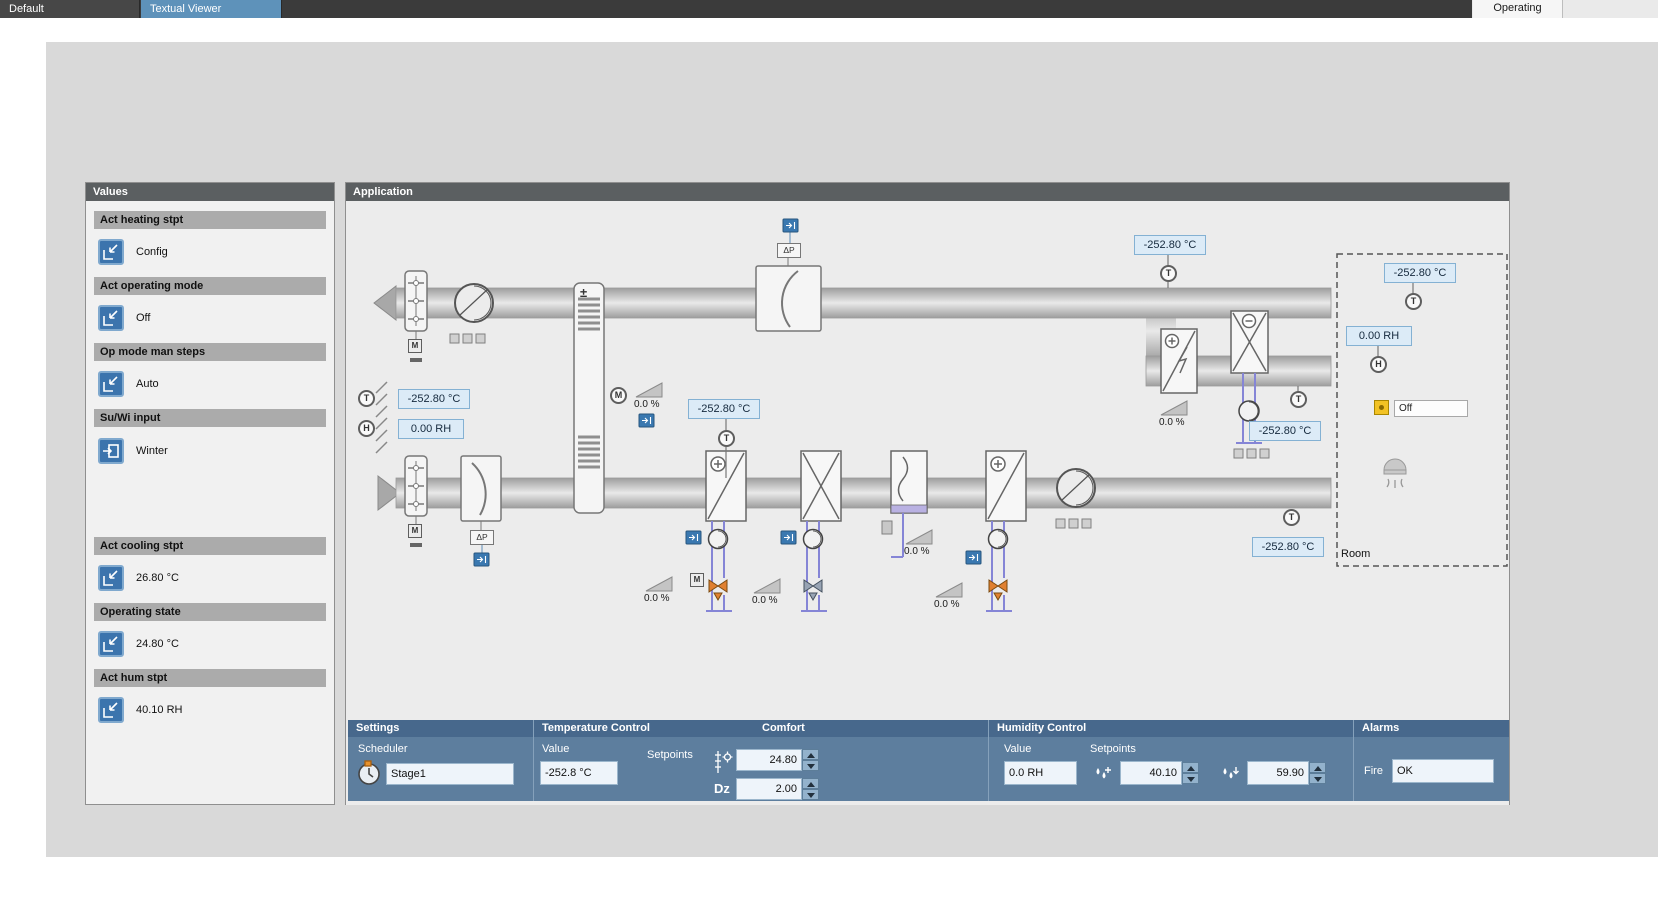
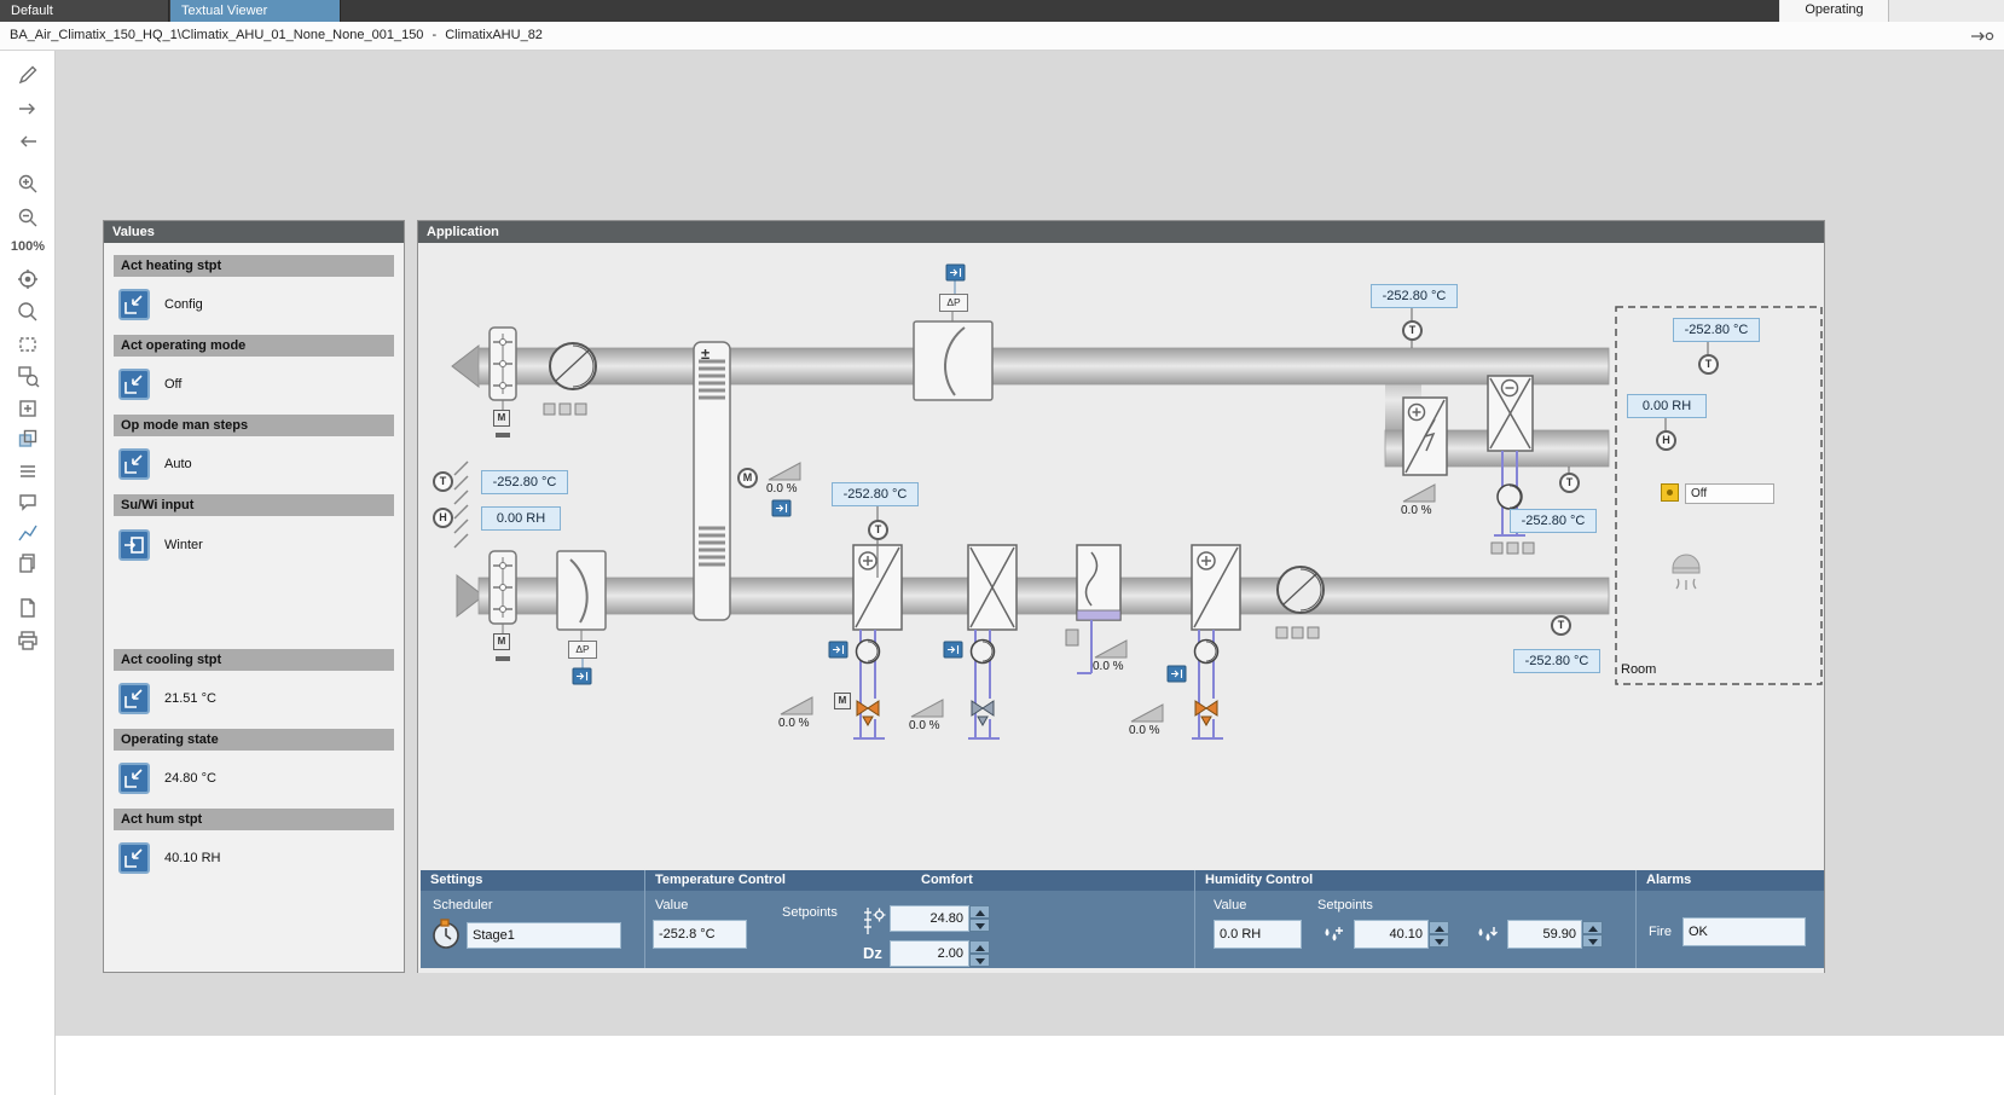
  Default
  Textual Viewer
  Operating
+ BA_Air_Climatix_150_HQ_1\Climatix_AHU_01_None_None_001_150 - ClimatixAHU_82
+ 100%
  Values
  Act heating stpt
  Config
  Act operating mode
  Off
  Op mode man steps
  Auto
  Su/Wi input
  Winter
  Act cooling stpt
- 26.80 °C
+ 21.51 °C
  Operating state
  24.80 °C
  Act hum stpt
  40.10 RH
  Application
  -252.80 °C
  0.00 RH
  -252.80 °C
  -252.80 °C
  -252.80 °C
  -252.80 °C
  -252.80 °C
  0.00 RH
  Off
  T
  H
  M
  T
  T
  T
  T
  T
  H
  M
  M
  M
  ΔP
  ΔP
  ±
  0.0 %
  0.0 %
  0.0 %
  0.0 %
  0.0 %
  0.0 %
  Room
  Settings
  Scheduler
  Stage1
  Temperature Control
  Comfort
  Value
  -252.8 °C
  Setpoints
  24.80
  Dz
  2.00
  Humidity Control
  Value
  0.0 RH
  Setpoints
  40.10
  59.90
  Alarms
  Fire
  OK
